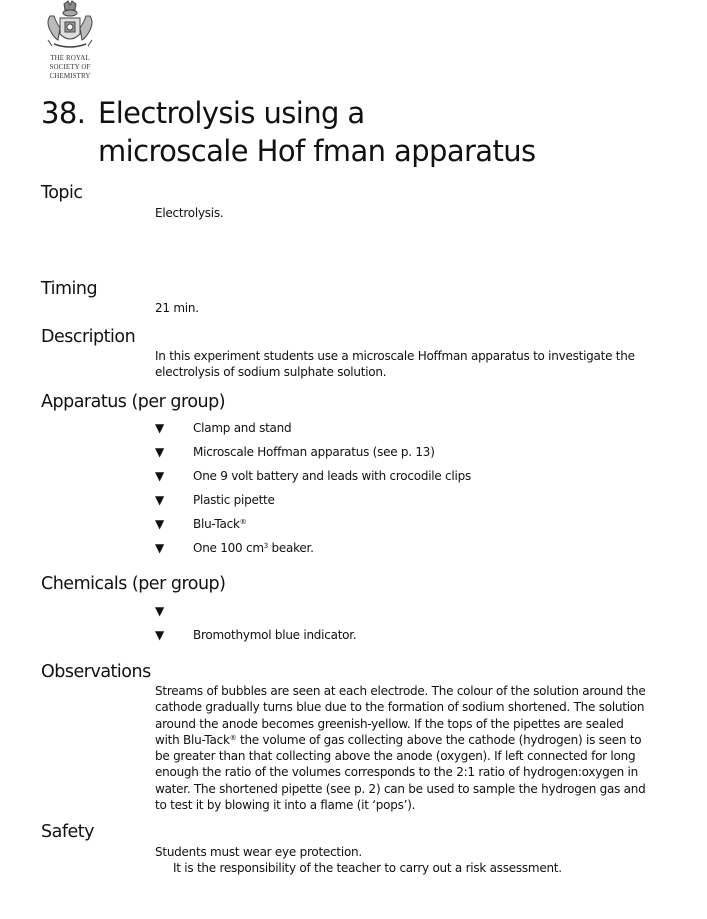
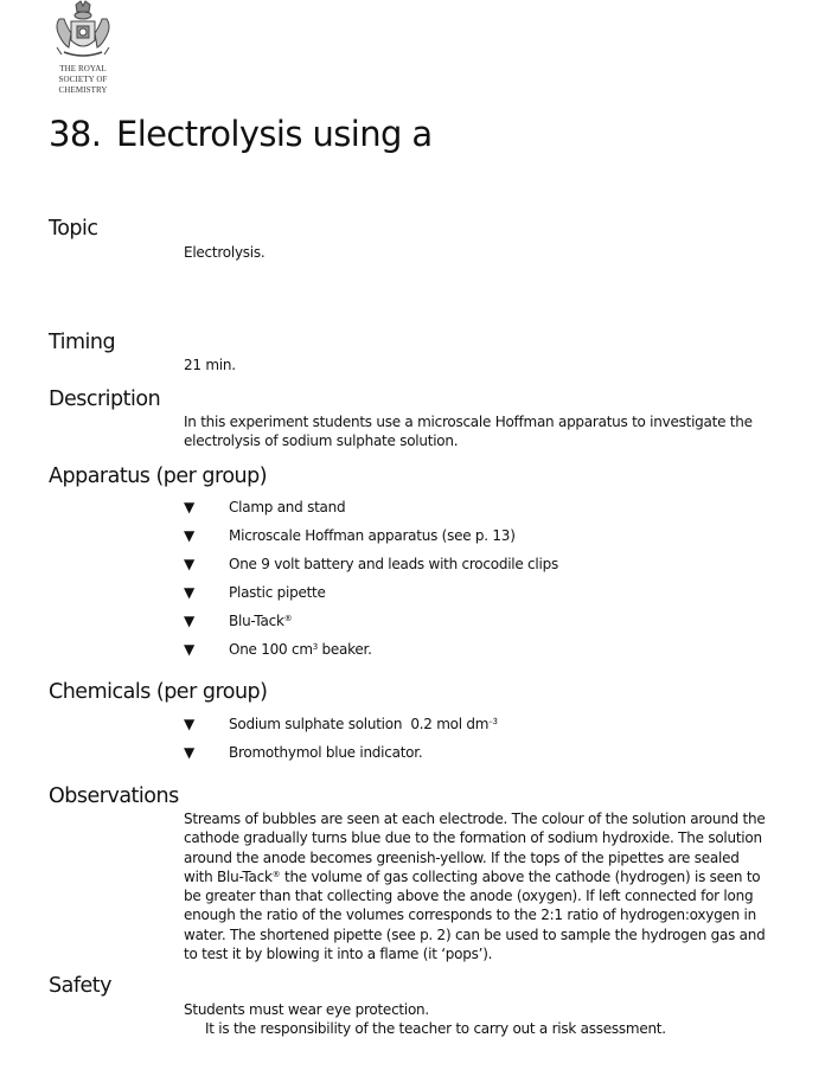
  THE ROYAL
  SOCIETY OF
  CHEMISTRY
  38. Electrolysis using a
- microscale Hof fman apparatus
  Topic
  Electrolysis.
  Timing
  21 min.
  Description
  In this experiment students use a microscale Hoffman apparatus to investigate the electrolysis of sodium sulphate solution.
  Apparatus (per group)
  ▼
  Clamp and stand
  ▼
  Microscale Hoffman apparatus (see p. 13)
  ▼
  One 9 volt battery and leads with crocodile clips
  ▼
  Plastic pipette
  ▼
  Blu-Tack®
  ▼
  One 100 cm3 beaker.
  Chemicals (per group)
  ▼
+ Sodium sulphate solution 0.2 mol dm–3
  ▼
  Bromothymol blue indicator.
  Observations
- Streams of bubbles are seen at each electrode. The colour of the solution around the cathode gradually turns blue due to the formation of sodium shortened. The solution around the anode becomes greenish-yellow. If the tops of the pipettes are sealed with Blu-Tack® the volume of gas collecting above the cathode (hydrogen) is seen to be greater than that collecting above the anode (oxygen). If left connected for long enough the ratio of the volumes corresponds to the 2:1 ratio of hydrogen:oxygen in water. The shortened pipette (see p. 2) can be used to sample the hydrogen gas and to test it by blowing it into a flame (it ‘pops’).
+ Streams of bubbles are seen at each electrode. The colour of the solution around the cathode gradually turns blue due to the formation of sodium hydroxide. The solution around the anode becomes greenish-yellow. If the tops of the pipettes are sealed with Blu-Tack® the volume of gas collecting above the cathode (hydrogen) is seen to be greater than that collecting above the anode (oxygen). If left connected for long enough the ratio of the volumes corresponds to the 2:1 ratio of hydrogen:oxygen in water. The shortened pipette (see p. 2) can be used to sample the hydrogen gas and to test it by blowing it into a flame (it ‘pops’).
  Safety
  Students must wear eye protection.
  It is the responsibility of the teacher to carry out a risk assessment.
